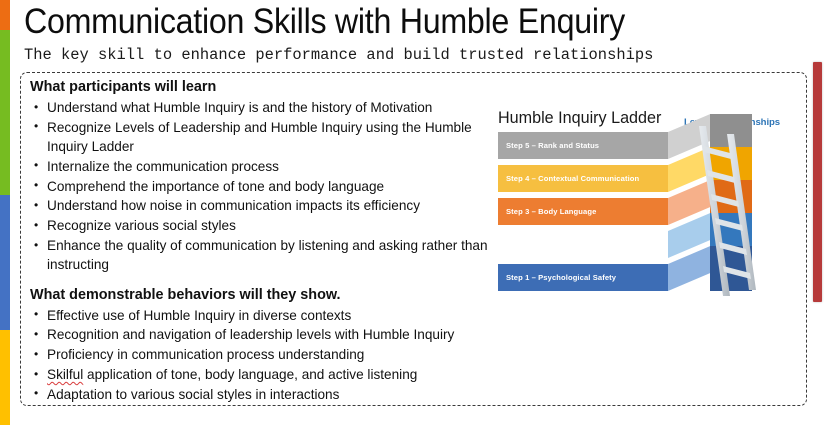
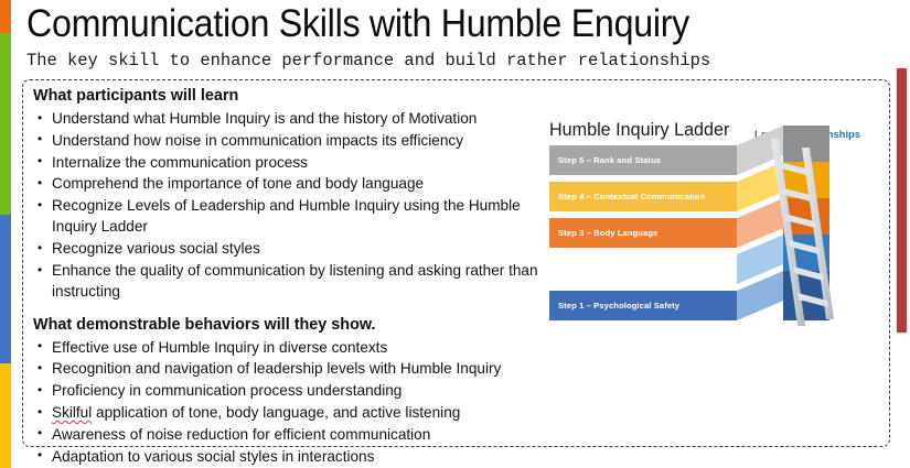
  Communication Skills with Humble Enquiry
- The key skill to enhance performance and build trusted relationships
+ The key skill to enhance performance and build rather relationships
  What participants will learn
  Understand what Humble Inquiry is and the history of Motivation
- Recognize Levels of Leadership and Humble Inquiry using the Humble Inquiry Ladder
+ Understand how noise in communication impacts its efficiency
  Internalize the communication process
  Comprehend the importance of tone and body language
- Understand how noise in communication impacts its efficiency
+ Recognize Levels of Leadership and Humble Inquiry using the Humble Inquiry Ladder
  Recognize various social styles
  Enhance the quality of communication by listening and asking rather than instructing
  What demonstrable behaviors will they show.
  Effective use of Humble Inquiry in diverse contexts
  Recognition and navigation of leadership levels with Humble Inquiry
  Proficiency in communication process understanding
  Skilful application of tone, body language, and active listening
+ Awareness of noise reduction for efficient communication
  Adaptation to various social styles in interactions
  Humble Inquiry Ladder
  Step 5 – Rank and Status
  Step 4 – Contextual Communication
  Step 3 – Body Language
  Step 1 – Psychological Safety
